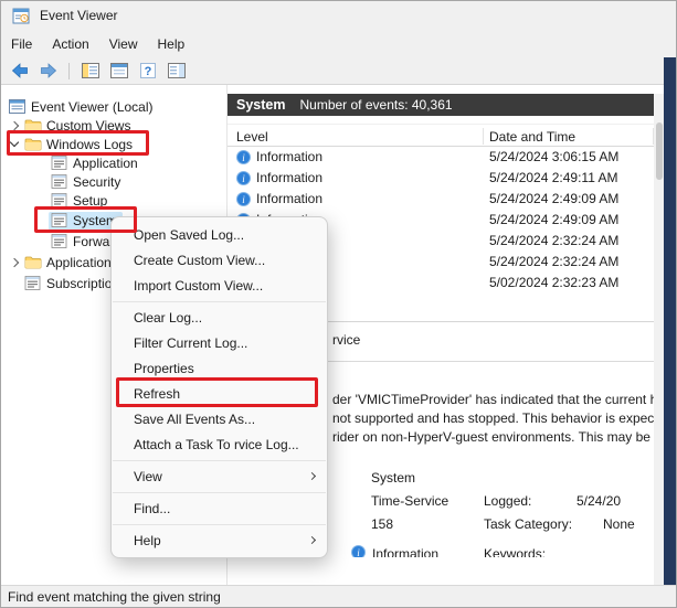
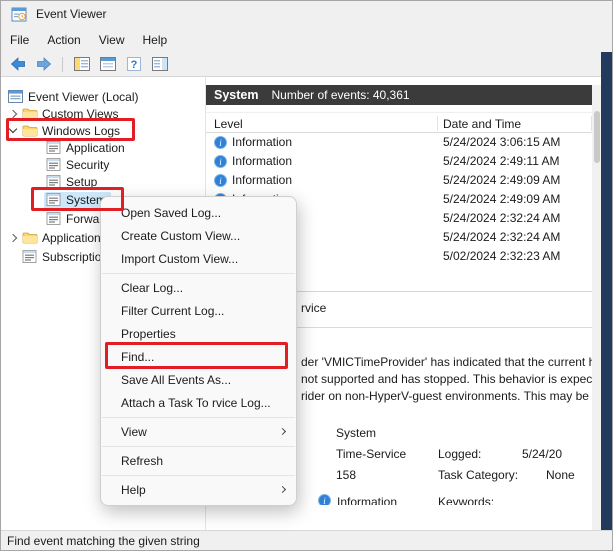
  Event Viewer
  File
  Action
  View
  Help
  ?
  Event Viewer (Local)
  Custom Views
  Windows Logs
  Application
  Security
  Setup
  Syste
  Subscriptio
  System
  Number of events: 40,361
  Level
  Date and Time
  Information
  5/24/2024 3:06:15 AM
  Information
  5/24/2024 2:49:11 AM
  Information
  5/24/2024 2:49:09 AM
  5/24/2024 2:49:09 AM
  5/24/2024 2:32:24 AM
  5/24/2024 2:32:24 AM
  5/02/2024 2:32:23 AM
  rvice
  der 'VMICTimeProvider' has indicated that the current h
  not supported and has stopped. This behavior is expec
  rider on non-HyperV-guest environments. This may be
  System
  Time-Service
  Logged:
  5/24/20
  158
  Task Category:
  None
  Information
  Keywords:
  Open Saved Log...
  Create Custom View...
  Import Custom View...
  Clear Log...
  Filter Current Log...
  Properties
- Refresh
+ Find...
  Save All Events As...
  Attach a Task To rvice Log...
  View
- Find...
+ Refresh
  Help
  Find event matching the given string
